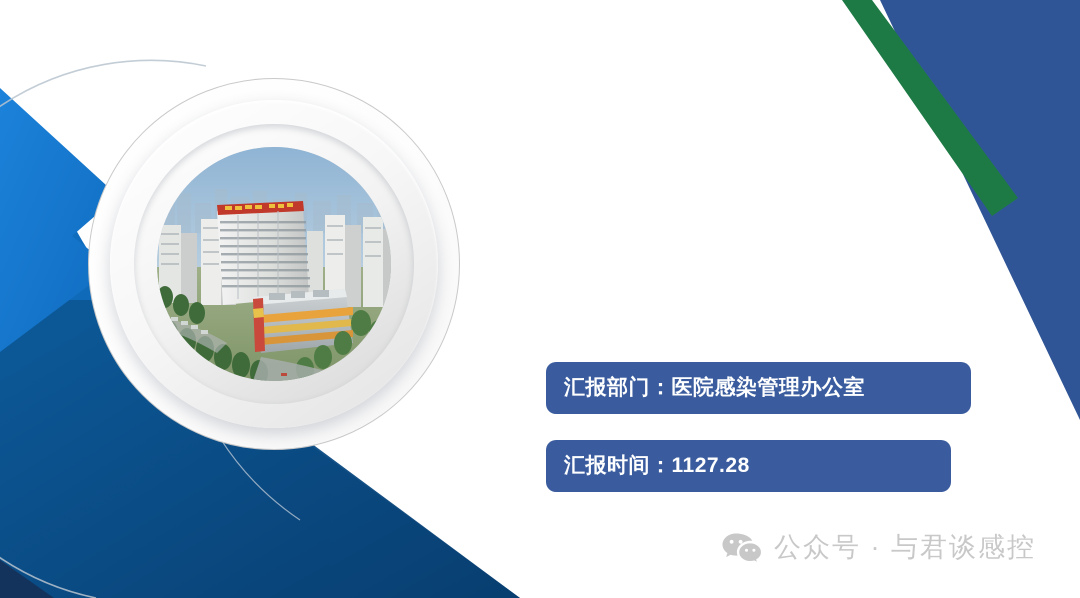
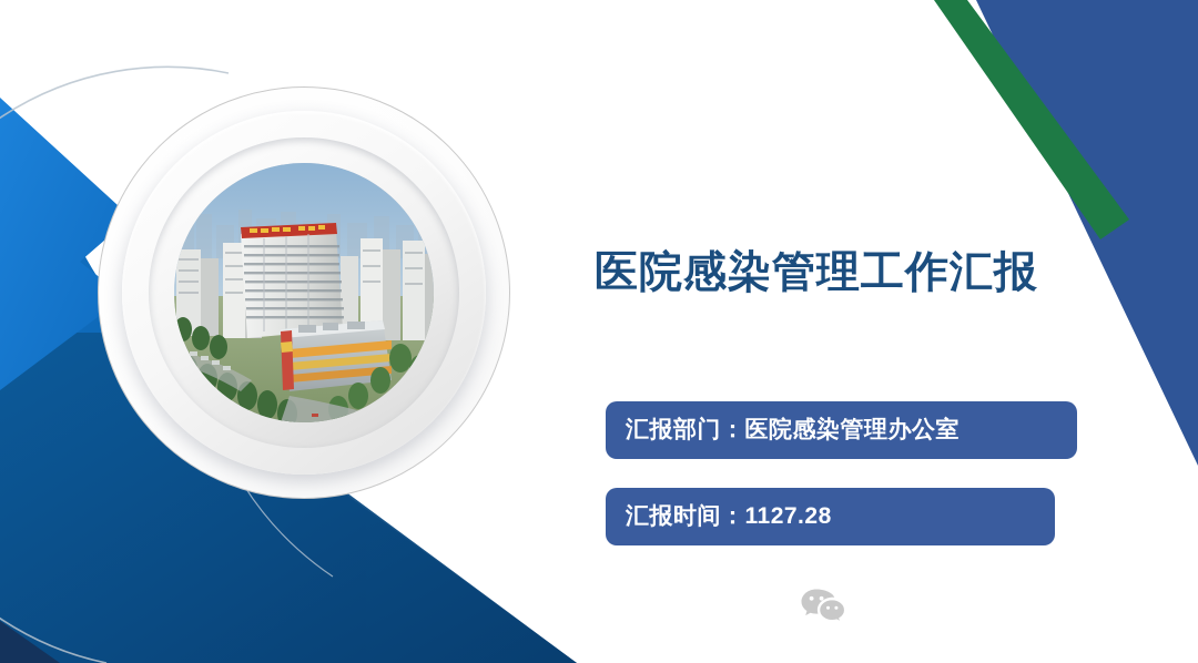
+ 医院感染管理工作汇报
  汇报部门：医院感染管理办公室
  汇报时间：1127.28
- 公众号 · 与君谈感控
